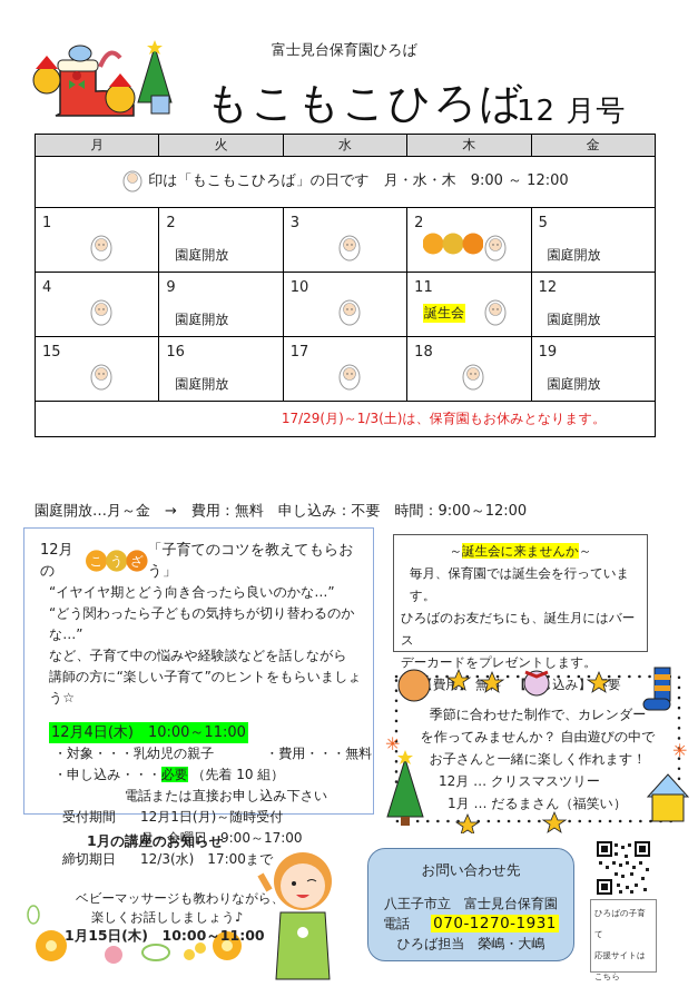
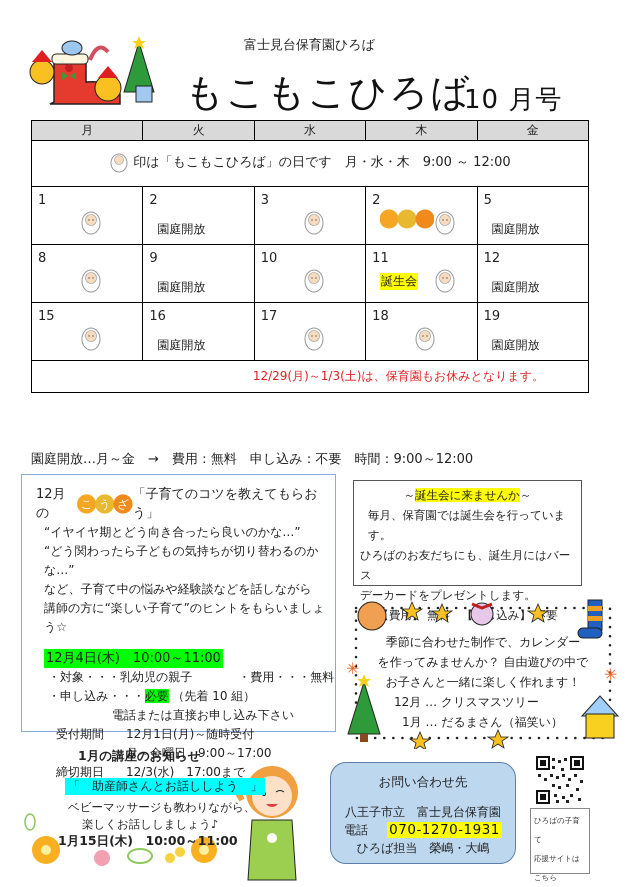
  富士見台保育園ひろば
  もこもこひろば
- 12 月号
+ 10 月号
  月	火	水	木	金
  印は「もこもこひろば」の日です 月・水・木 9:00 ～ 12:00
  1	2園庭開放	3	2	5園庭開放
- 4	9園庭開放	10	11誕生会	12園庭開放
+ 8	9園庭開放	10	11誕生会	12園庭開放
  15	16園庭開放	17	18	19園庭開放
- 17/29(月)～1/3(土)は、保育園もお休みとなります。
+ 12/29(月)～1/3(土)は、保育園もお休みとなります。
  園庭開放…月～金 → 費用：無料 申し込み：不要 時間：9:00～12:00
  12月の
  こ
  う
  ざ
  「子育てのコツを教えてもらおう」
  “イヤイヤ期とどう向き合ったら良いのかな…”
  “どう関わったら子どもの気持ちが切り替わるのかな…”
  など、子育て中の悩みや経験談などを話しながら
  講師の方に“楽しい子育て”のヒントをもらいましょう☆
  12月4日(木) 10:00～11:00
  ・対象・・・乳幼児の親子
  ・費用・・・無料
  ・申し込み・・・必要 （先着 10 組）
  電話または直接お申し込み下さい
  受付期間
  12月1日(月)～随時受付
  月～金曜日 9:00～17:00
  締切期日
  12/3(水) 17:00まで
  ～誕生会に来ませんか～
  毎月、保育園では誕生会を行っています。
  ひろばのお友だちにも、誕生月にはバース
  デーカードをプレゼントします。
  ✳
  ✳
  季節に合わせた制作で、カレンダー
  を作ってみませんか？ 自由遊びの中で
  お子さんと一緒に楽しく作れます！
  12月 … クリスマスツリー
  1月 … だるまさん（福笑い）
  1月の講座のお知らせ
+ 「 助産師さんとお話ししよう 」
  ベビーマッサージも教わりながら、
  楽しくお話ししましょう♪
  1月15日(木) 10:00～11:00
  お問い合わせ先
  八王子市立 富士見台保育園
  電話 070-1270-1931
  ひろば担当 榮嶋・大嶋
  ひろばの子育て
  応援サイトは
  こちら
